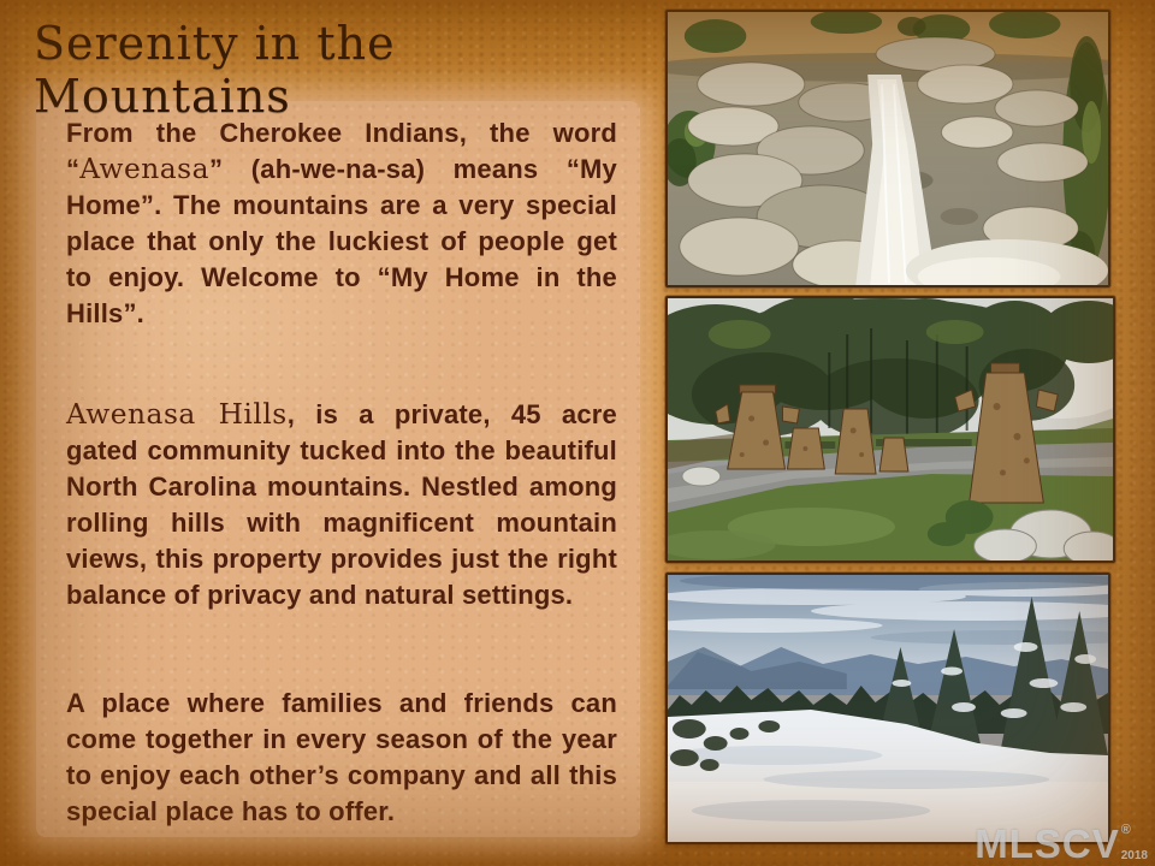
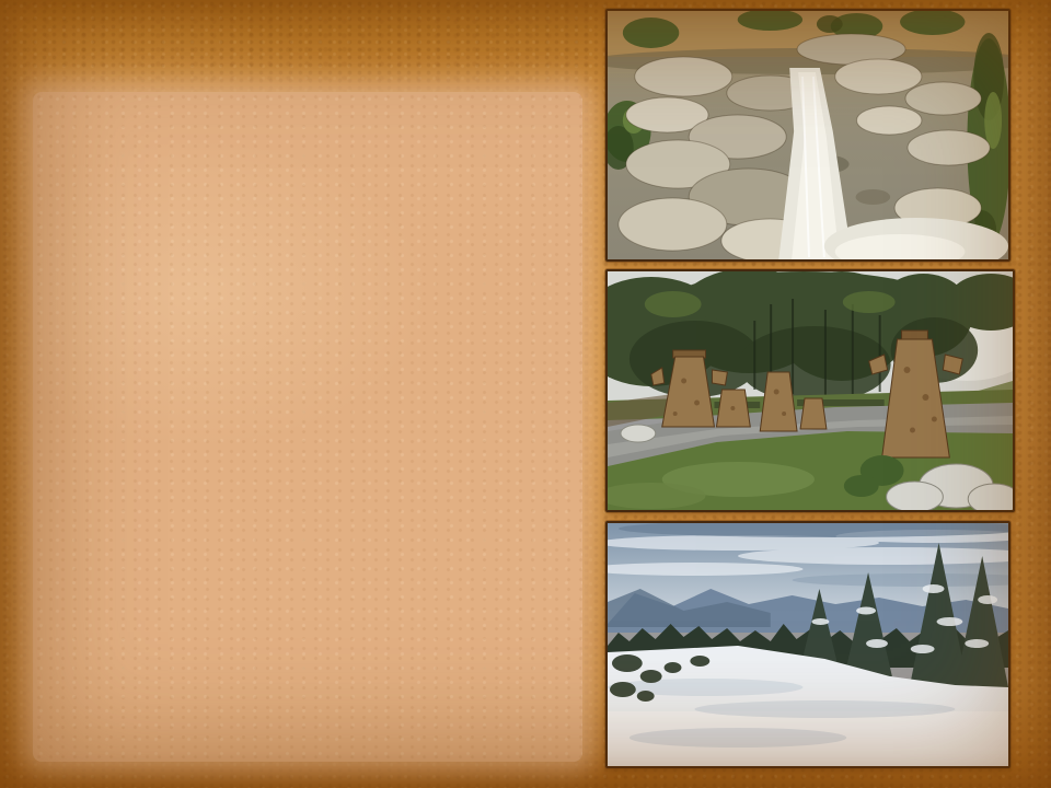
- Serenity in the Mountains
- From the Cherokee Indians, the word “Awenasa” (ah-we-na-sa) means “My Home”. The mountains are a very special place that only the luckiest of people get to enjoy. Welcome to “My Home in the Hills”.
- Awenasa Hills, is a private, 45 acre gated community tucked into the beautiful North Carolina mountains. Nestled among rolling hills with magnificent mountain views, this property provides just the right balance of privacy and natural settings.
- A place where families and friends can come together in every season of the year to enjoy each other’s company and all this special place has to offer.
- MLSCV
- ®
- 2018
